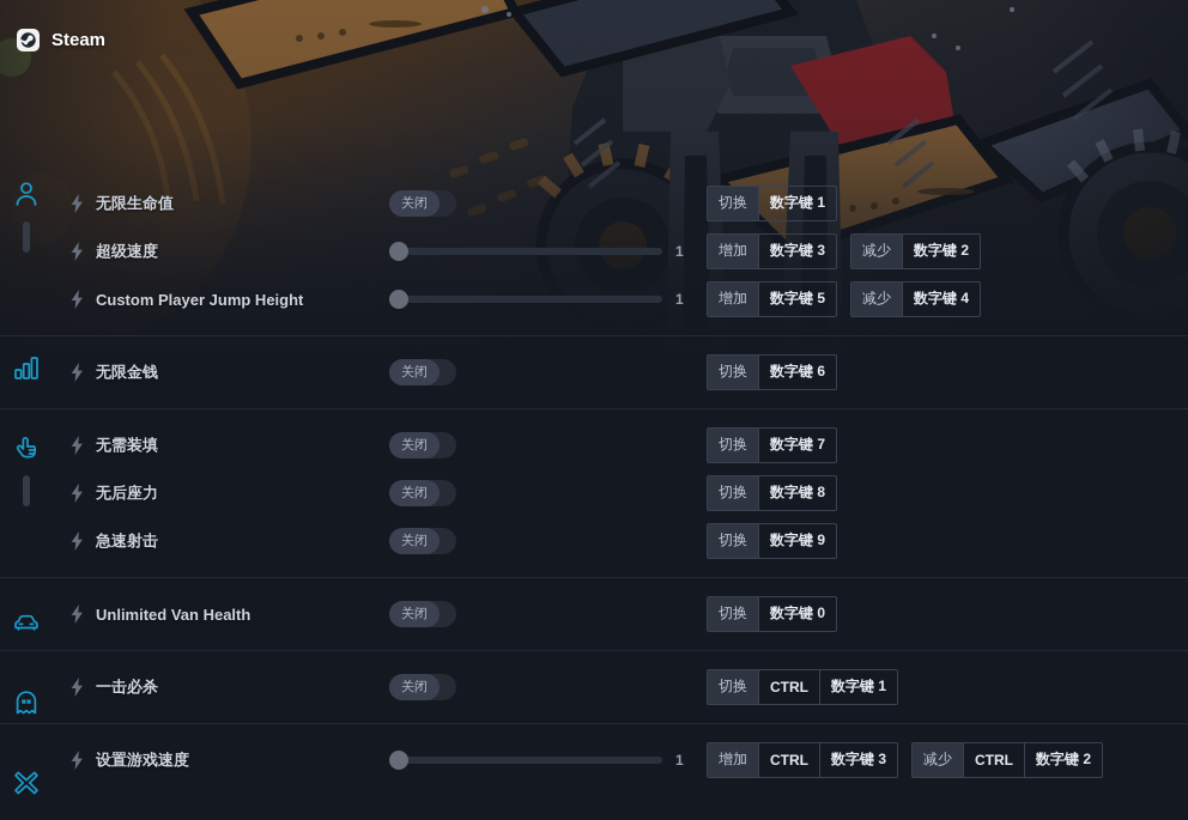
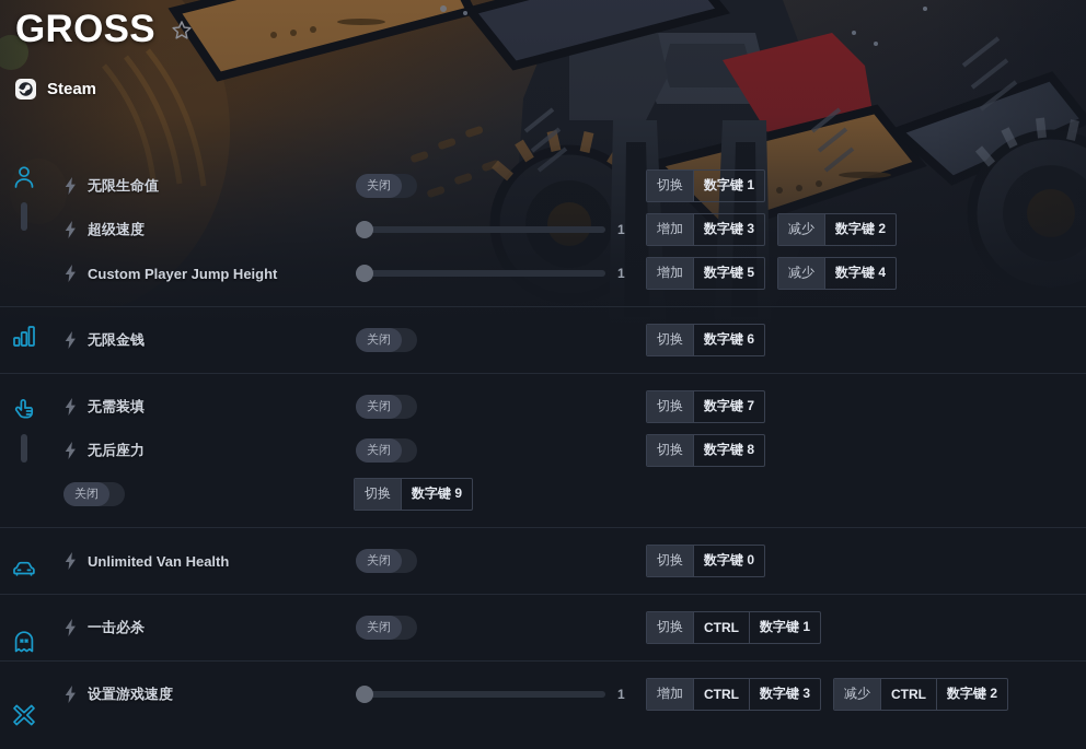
+ GROSS
  Steam
  无限生命值
  关闭
  切换
  数字键 1
  超级速度
  1
  增加
  数字键 3
  减少
  数字键 2
  Custom Player Jump Height
  1
  增加
  数字键 5
  减少
  数字键 4
  无限金钱
  关闭
  切换
  数字键 6
  无需装填
  关闭
  切换
  数字键 7
  无后座力
  关闭
  切换
  数字键 8
- 急速射击
  关闭
  切换
  数字键 9
  Unlimited Van Health
  关闭
  切换
  数字键 0
  一击必杀
  关闭
  切换
  CTRL
  数字键 1
  设置游戏速度
  1
  增加
  CTRL
  数字键 3
  减少
  CTRL
  数字键 2
